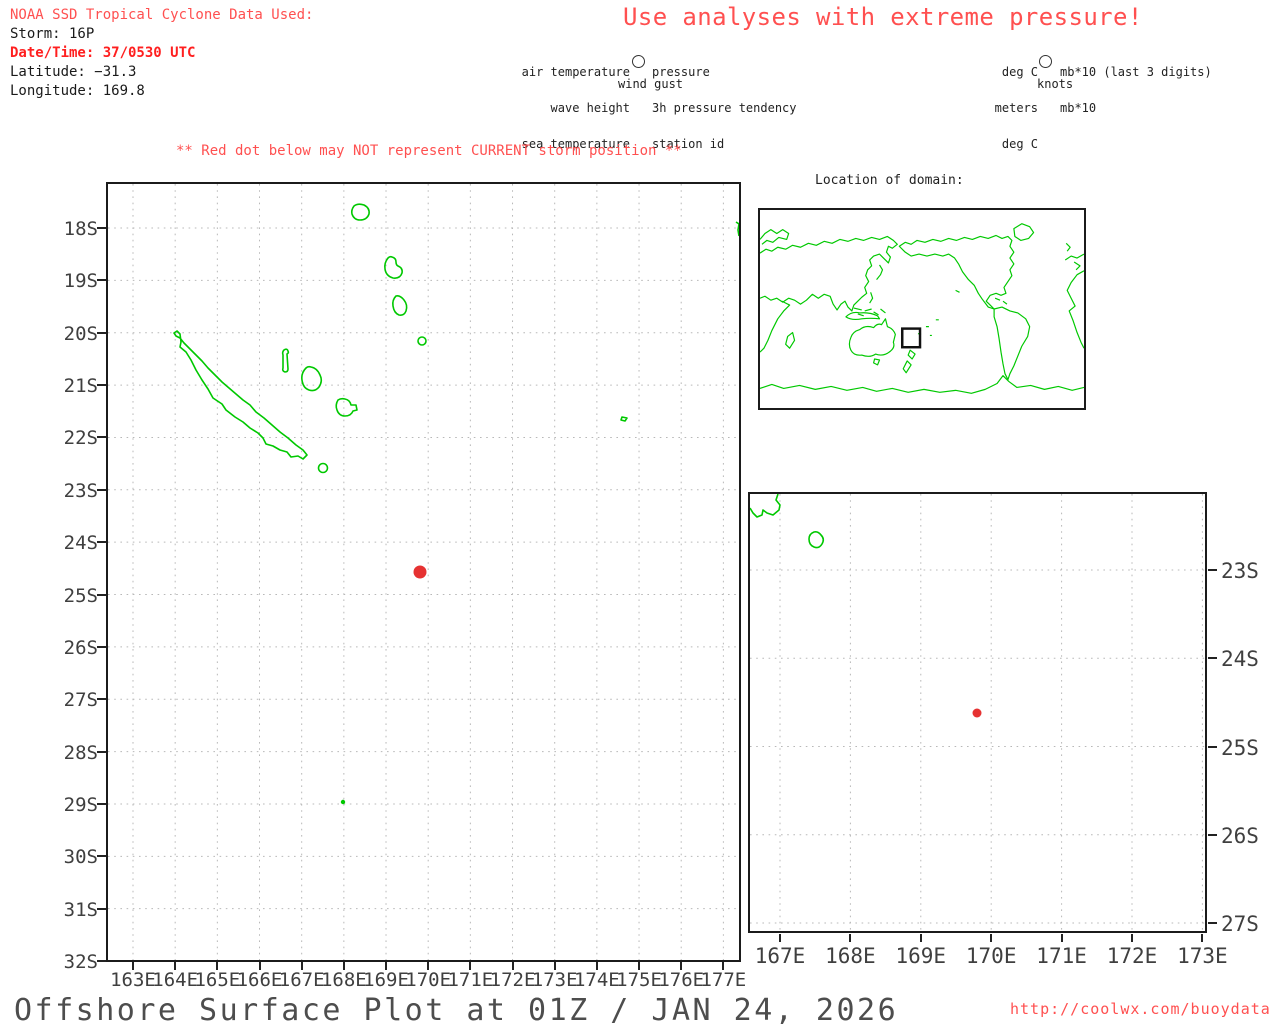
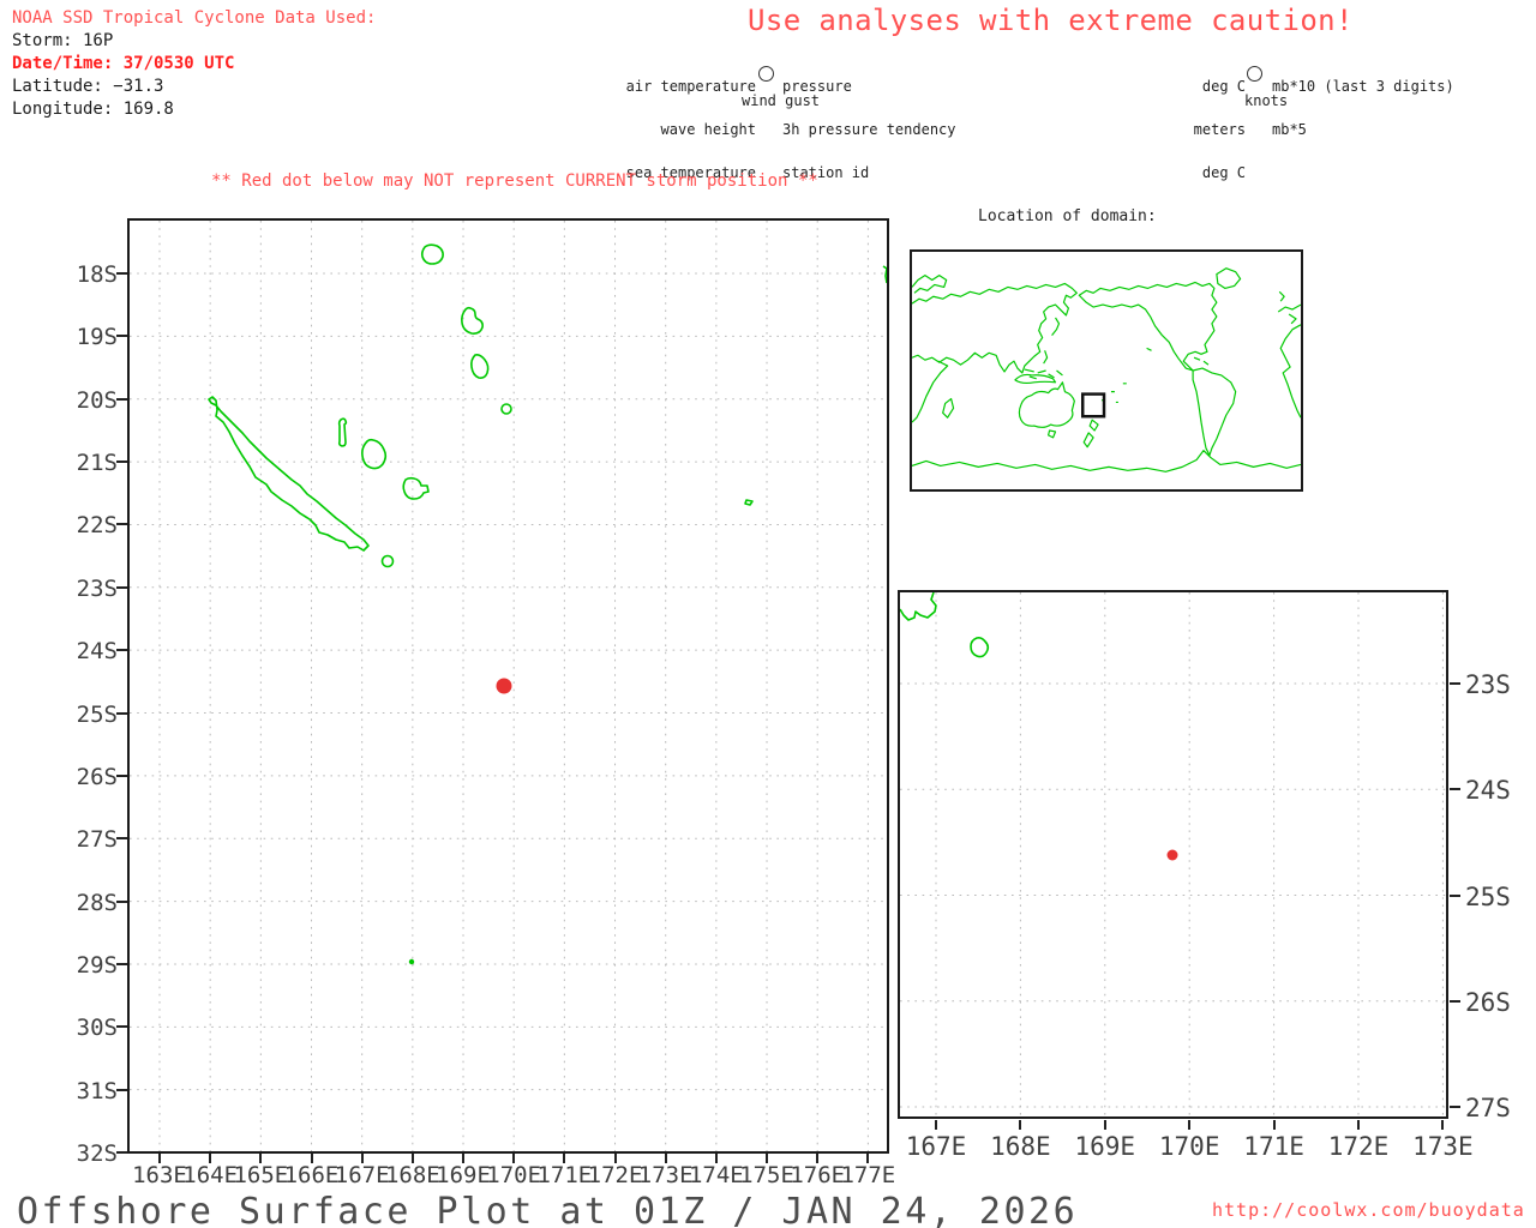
  NOAA SSD Tropical Cyclone Data Used:
  Storm: 16P
  Date/Time: 37/0530 UTC
  Latitude: −31.3
  Longitude: 169.8
- Use analyses with extreme pressure!
+ Use analyses with extreme caution!
  air temperature
  wave height
  sea temperature
  pressure
  3h pressure tendency
  station id
  wind gust
  deg C
  meters
  deg C
  mb*10 (last 3 digits)
- mb*10
+ mb*5
  knots
  ** Red dot below may NOT represent CURRENT storm position **
  Location of domain:
  Offshore Surface Plot at 01Z / JAN 24, 2026
  http://coolwx.com/buoydata
  163E
  164E
  165E
  166E
  167E
  168E
  169E
  170E
  171E
  172E
  173E
  174E
  175E
  176E
  177E
  18S
  19S
  20S
  21S
  22S
  23S
  24S
  25S
  26S
  27S
  28S
  29S
  30S
  31S
  32S
  167E
  168E
  169E
  170E
  171E
  172E
  173E
  23S
  24S
  25S
  26S
  27S
